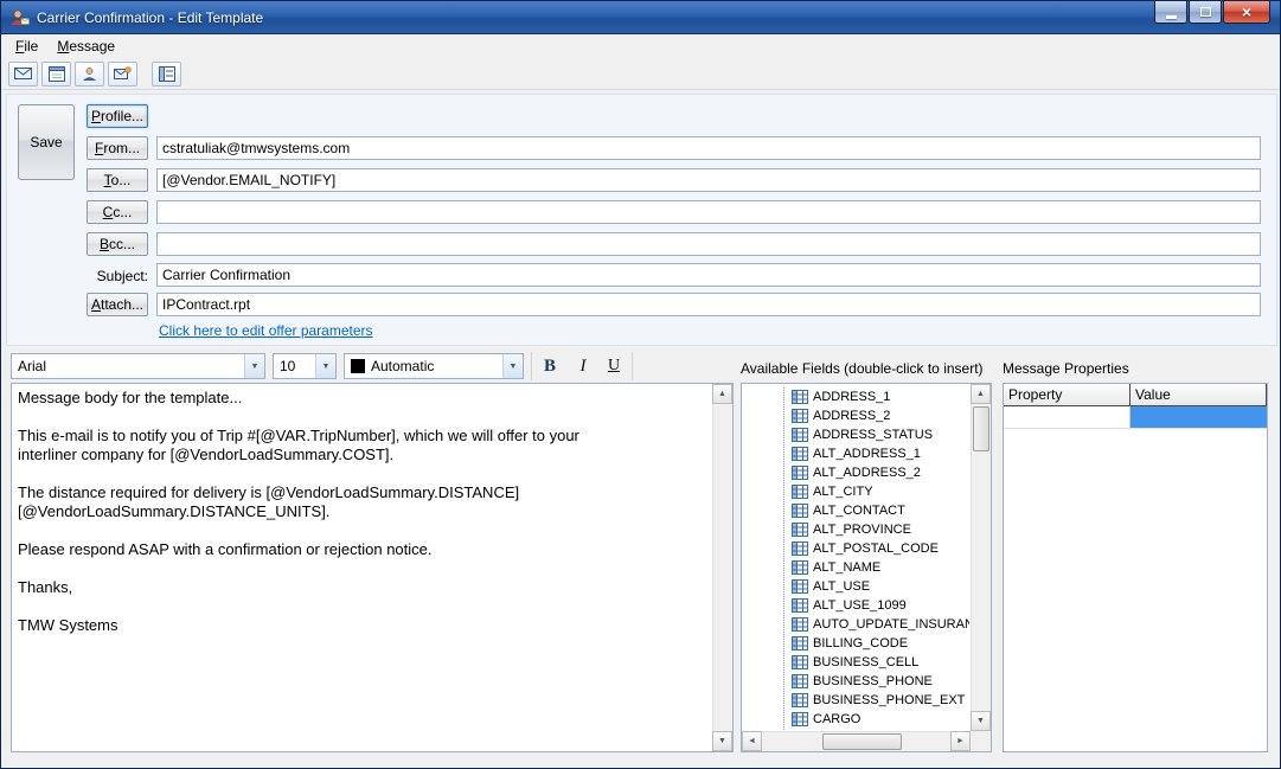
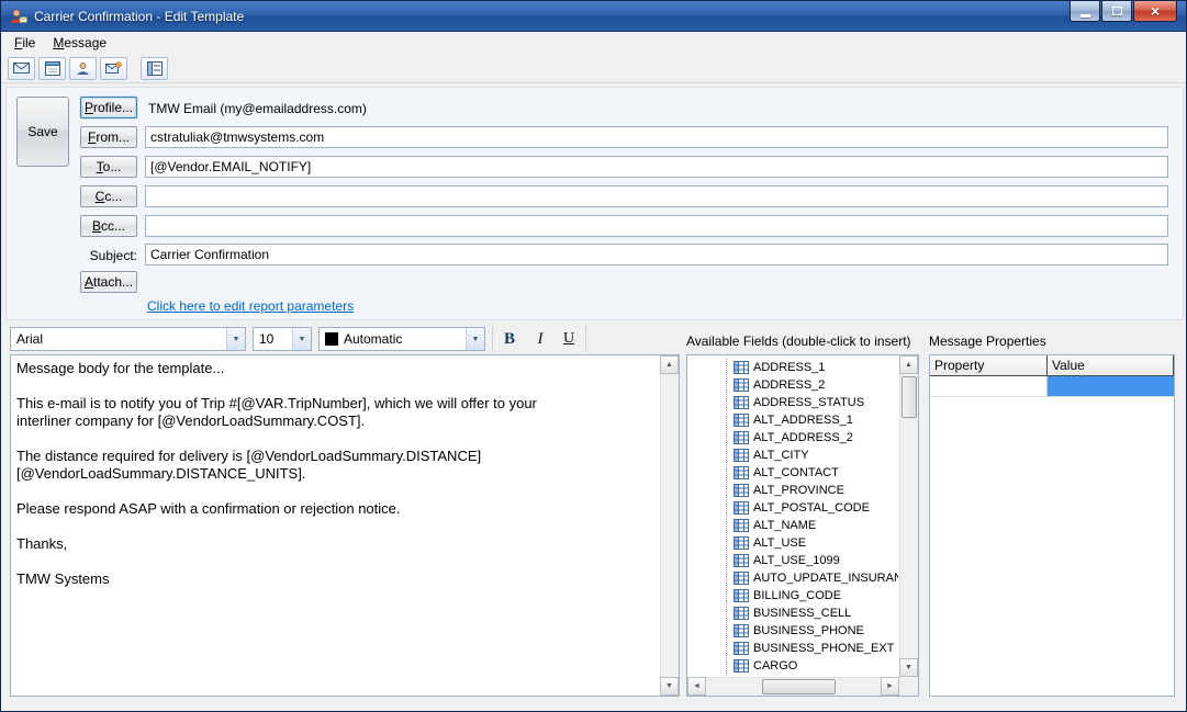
  Carrier Confirmation - Edit Template
  File
  Message
  Save
  Profile...
+ TMW Email (my@emailaddress.com)
  From...
  cstratuliak@tmwsystems.com
  To...
  [@Vendor.EMAIL_NOTIFY]
  Cc...
  Bcc...
  Subject:
  Carrier Confirmation
  Attach...
- IPContract.rpt
- Click here to edit offer parameters
+ Click here to edit report parameters
  Arial
  10
  Automatic
  B
  I
  U
  Available Fields (double-click to insert)
  Message Properties
  Message body for the template...
  This e-mail is to notify you of Trip #[@VAR.TripNumber], which we will offer to your
  interliner company for [@VendorLoadSummary.COST].
  The distance required for delivery is [@VendorLoadSummary.DISTANCE]
  [@VendorLoadSummary.DISTANCE_UNITS].
  Please respond ASAP with a confirmation or rejection notice.
  Thanks,
  TMW Systems
  ADDRESS_1
  ADDRESS_2
  ADDRESS_STATUS
  ALT_ADDRESS_1
  ALT_ADDRESS_2
  ALT_CITY
  ALT_CONTACT
  ALT_PROVINCE
  ALT_POSTAL_CODE
  ALT_NAME
  ALT_USE
  ALT_USE_1099
  AUTO_UPDATE_INSURAN
  BILLING_CODE
  BUSINESS_CELL
  BUSINESS_PHONE
  BUSINESS_PHONE_EXT
  CARGO
  Property
  Value
